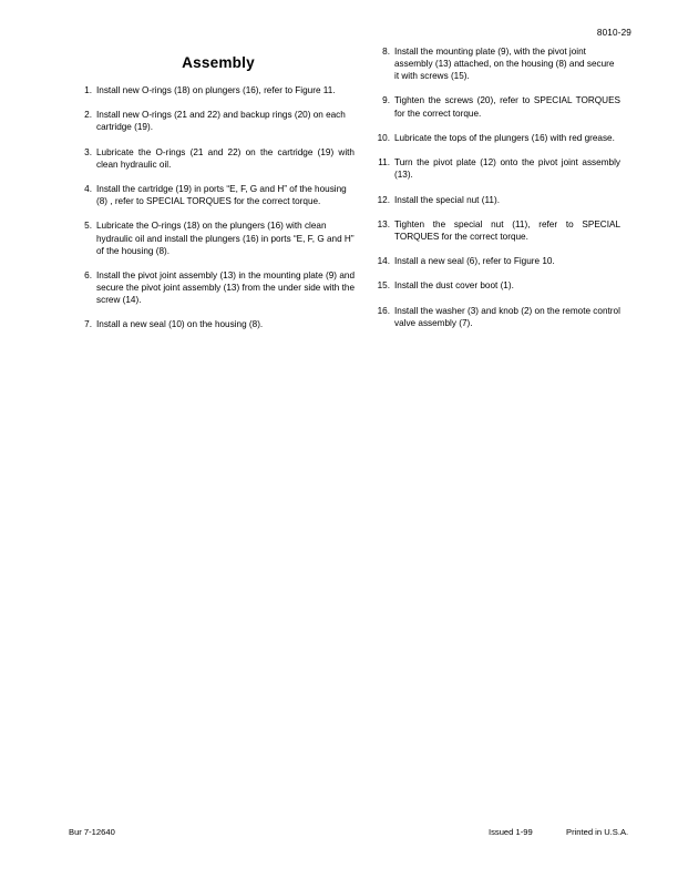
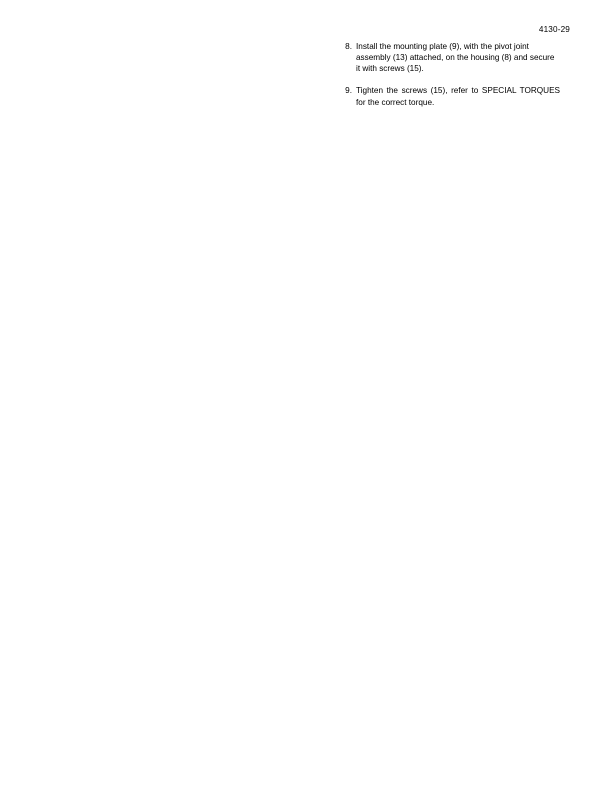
- 8010-29
+ 4130-29
- Assembly
- 1.
- Install new O-rings (18) on plungers (16), refer to Figure 11.
- 2.
- Install new O-rings (21 and 22) and backup rings (20) on each cartridge (19).
- 3.
- Lubricate the O-rings (21 and 22) on the cartridge (19) with clean hydraulic oil.
- 4.
- Install the cartridge (19) in ports “E, F, G and H” of the housing (8) , refer to SPECIAL TORQUES for the correct torque.
- 5.
- Lubricate the O-rings (18) on the plungers (16) with clean hydraulic oil and install the plungers (16) in ports “E, F, G and H” of the housing (8).
- 6.
- Install the pivot joint assembly (13) in the mounting plate (9) and secure the pivot joint assembly (13) from the under side with the screw (14).
- 7.
- Install a new seal (10) on the housing (8).
  8.
  Install the mounting plate (9), with the pivot joint assembly (13) attached, on the housing (8) and secure it with screws (15).
  9.
- Tighten the screws (20), refer to SPECIAL TORQUES for the correct torque.
+ Tighten the screws (15), refer to SPECIAL TORQUES for the correct torque.
- 10.
- Lubricate the tops of the plungers (16) with red grease.
- 11.
- Turn the pivot plate (12) onto the pivot joint assembly (13).
- 12.
- Install the special nut (11).
- 13.
- Tighten the special nut (11), refer to SPECIAL TORQUES for the correct torque.
- 14.
- Install a new seal (6), refer to Figure 10.
- 15.
- Install the dust cover boot (1).
- 16.
- Install the washer (3) and knob (2) on the remote control valve assembly (7).
- Bur 7-12640
- Issued 1-99
- Printed in U.S.A.
